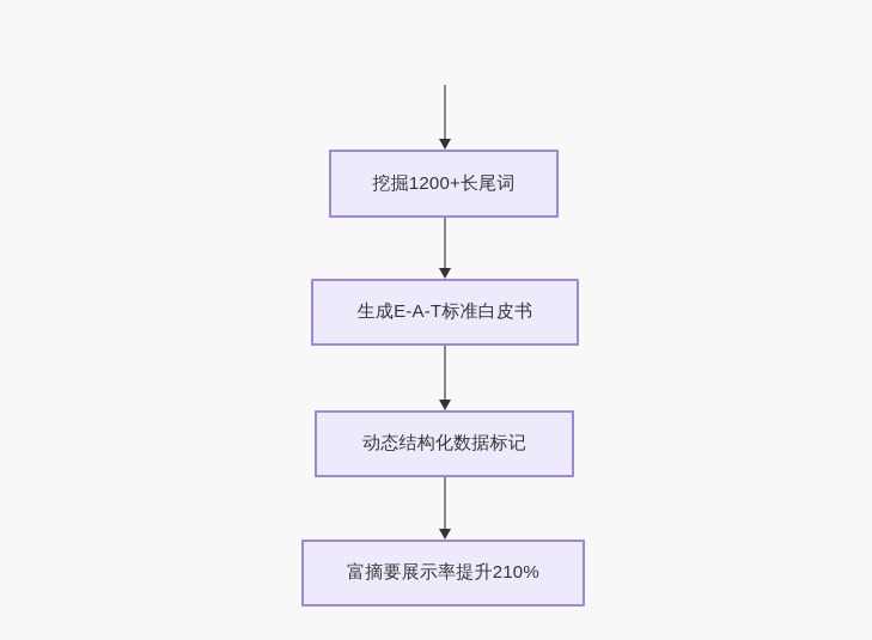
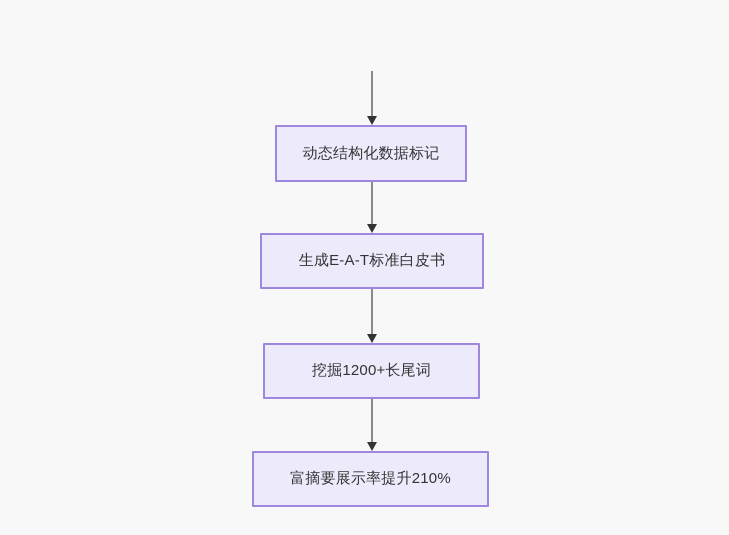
- 挖掘1200+长尾词
+ 动态结构化数据标记
  生成E-A-T标准白皮书
- 动态结构化数据标记
+ 挖掘1200+长尾词
  富摘要展示率提升210%
